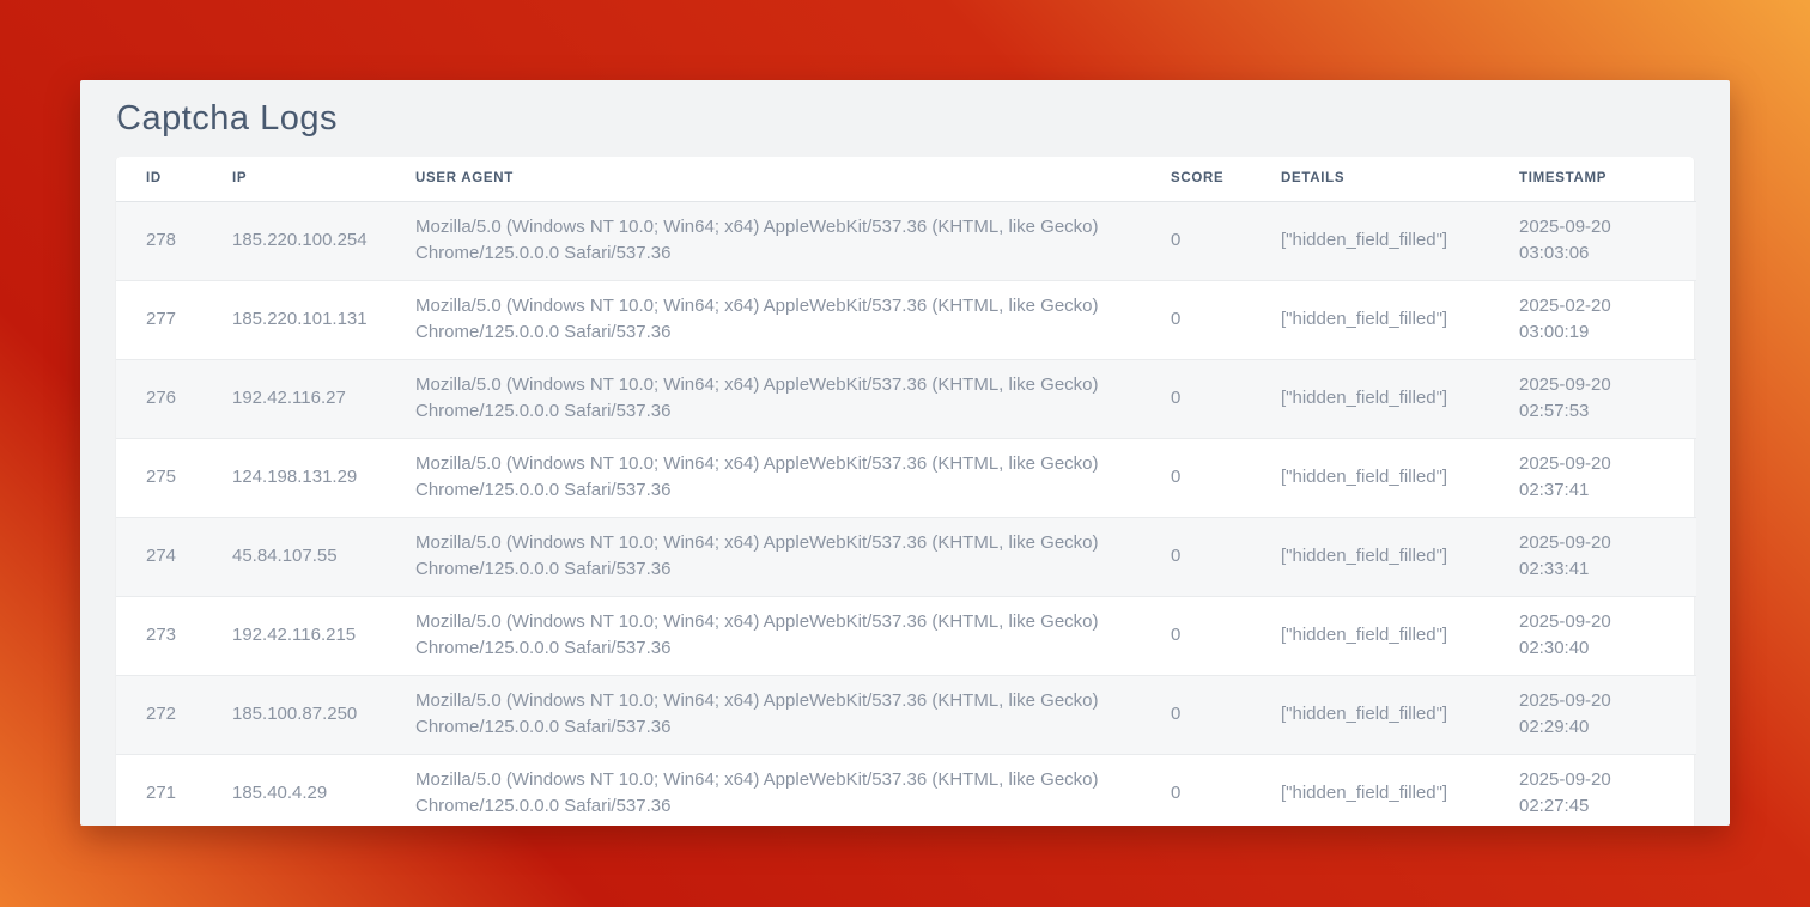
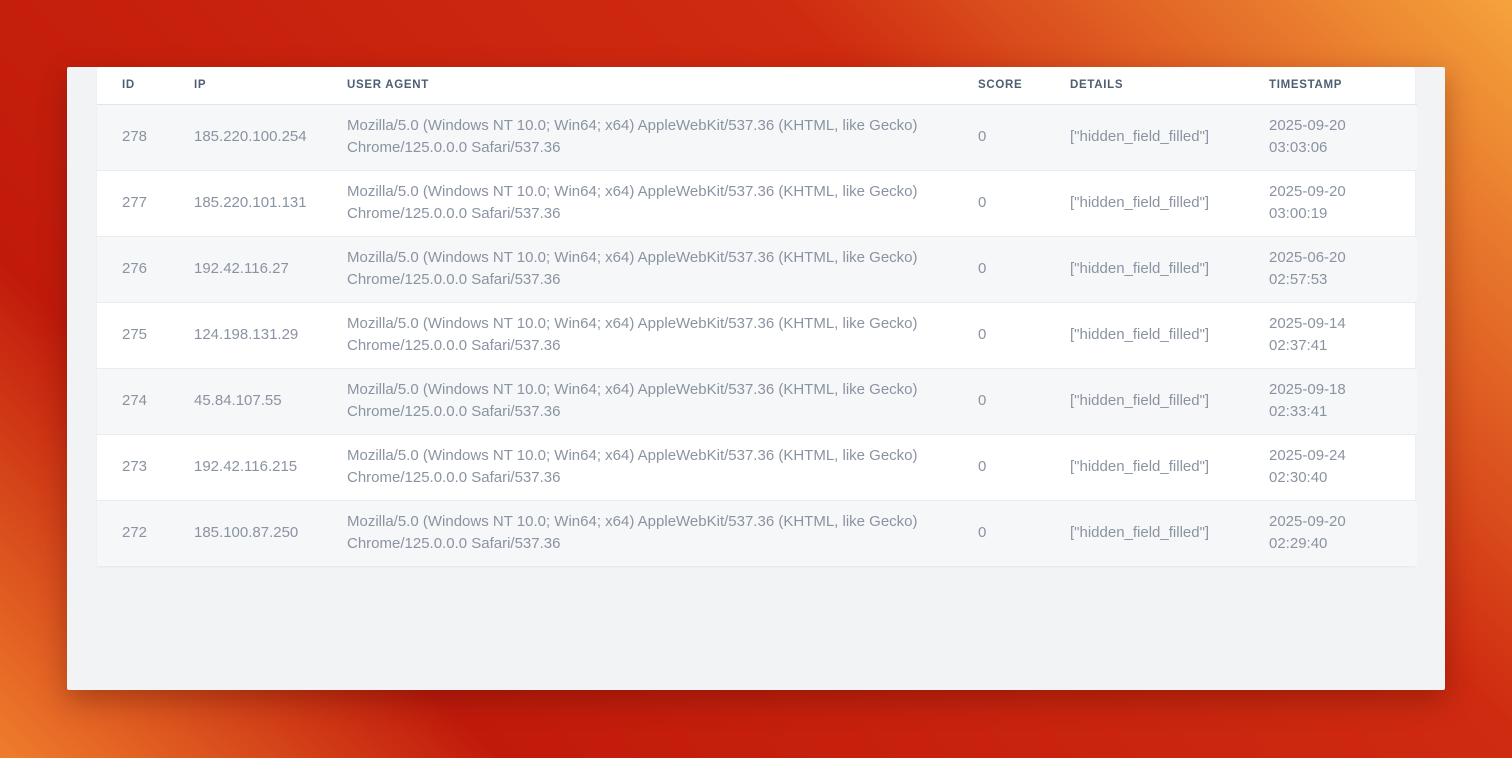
- Captcha Logs
  ID	IP	USER AGENT	SCORE	DETAILS	TIMESTAMP
  278	185.220.100.254	Mozilla/5.0 (Windows NT 10.0; Win64; x64) AppleWebKit/537.36 (KHTML, like Gecko) Chrome/125.0.0.0 Safari/537.36	0	["hidden_field_filled"]	2025-09-20 03:03:06
- 277	185.220.101.131	Mozilla/5.0 (Windows NT 10.0; Win64; x64) AppleWebKit/537.36 (KHTML, like Gecko) Chrome/125.0.0.0 Safari/537.36	0	["hidden_field_filled"]	2025-02-20 03:00:19
+ 277	185.220.101.131	Mozilla/5.0 (Windows NT 10.0; Win64; x64) AppleWebKit/537.36 (KHTML, like Gecko) Chrome/125.0.0.0 Safari/537.36	0	["hidden_field_filled"]	2025-09-20 03:00:19
- 276	192.42.116.27	Mozilla/5.0 (Windows NT 10.0; Win64; x64) AppleWebKit/537.36 (KHTML, like Gecko) Chrome/125.0.0.0 Safari/537.36	0	["hidden_field_filled"]	2025-09-20 02:57:53
+ 276	192.42.116.27	Mozilla/5.0 (Windows NT 10.0; Win64; x64) AppleWebKit/537.36 (KHTML, like Gecko) Chrome/125.0.0.0 Safari/537.36	0	["hidden_field_filled"]	2025-06-20 02:57:53
- 275	124.198.131.29	Mozilla/5.0 (Windows NT 10.0; Win64; x64) AppleWebKit/537.36 (KHTML, like Gecko) Chrome/125.0.0.0 Safari/537.36	0	["hidden_field_filled"]	2025-09-20 02:37:41
+ 275	124.198.131.29	Mozilla/5.0 (Windows NT 10.0; Win64; x64) AppleWebKit/537.36 (KHTML, like Gecko) Chrome/125.0.0.0 Safari/537.36	0	["hidden_field_filled"]	2025-09-14 02:37:41
- 274	45.84.107.55	Mozilla/5.0 (Windows NT 10.0; Win64; x64) AppleWebKit/537.36 (KHTML, like Gecko) Chrome/125.0.0.0 Safari/537.36	0	["hidden_field_filled"]	2025-09-20 02:33:41
+ 274	45.84.107.55	Mozilla/5.0 (Windows NT 10.0; Win64; x64) AppleWebKit/537.36 (KHTML, like Gecko) Chrome/125.0.0.0 Safari/537.36	0	["hidden_field_filled"]	2025-09-18 02:33:41
- 273	192.42.116.215	Mozilla/5.0 (Windows NT 10.0; Win64; x64) AppleWebKit/537.36 (KHTML, like Gecko) Chrome/125.0.0.0 Safari/537.36	0	["hidden_field_filled"]	2025-09-20 02:30:40
+ 273	192.42.116.215	Mozilla/5.0 (Windows NT 10.0; Win64; x64) AppleWebKit/537.36 (KHTML, like Gecko) Chrome/125.0.0.0 Safari/537.36	0	["hidden_field_filled"]	2025-09-24 02:30:40
  272	185.100.87.250	Mozilla/5.0 (Windows NT 10.0; Win64; x64) AppleWebKit/537.36 (KHTML, like Gecko) Chrome/125.0.0.0 Safari/537.36	0	["hidden_field_filled"]	2025-09-20 02:29:40
- 271	185.40.4.29	Mozilla/5.0 (Windows NT 10.0; Win64; x64) AppleWebKit/537.36 (KHTML, like Gecko) Chrome/125.0.0.0 Safari/537.36	0	["hidden_field_filled"]	2025-09-20 02:27:45
